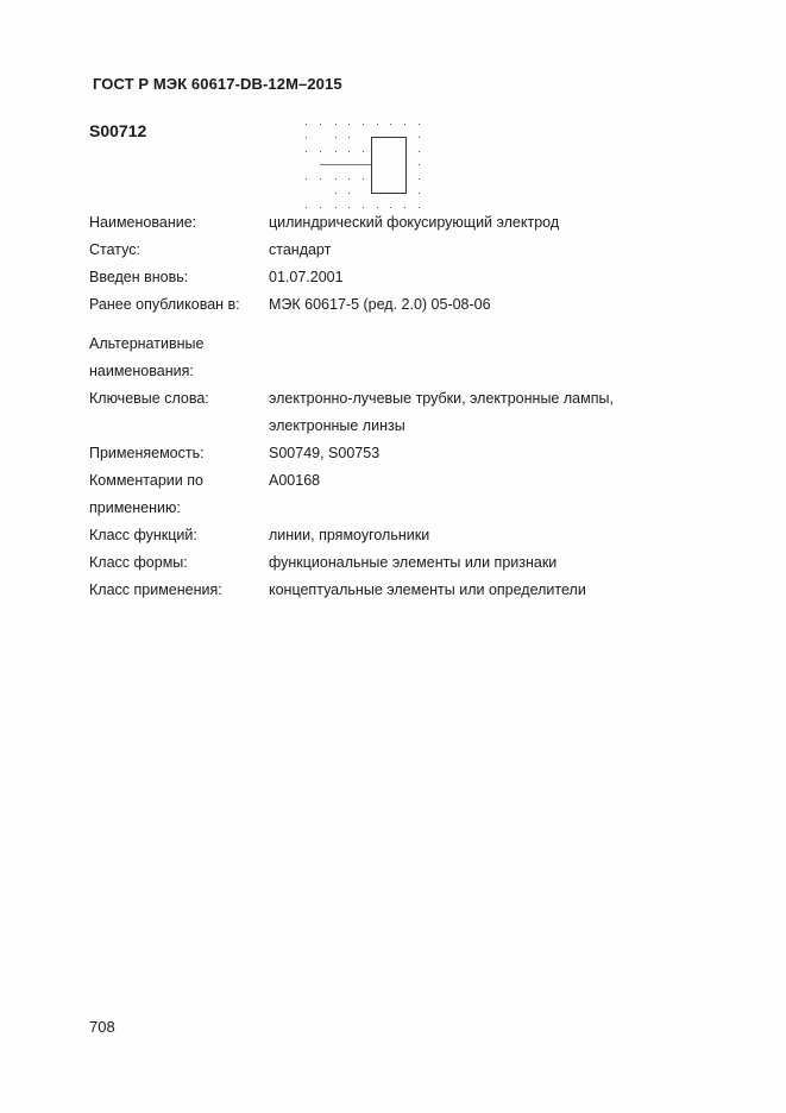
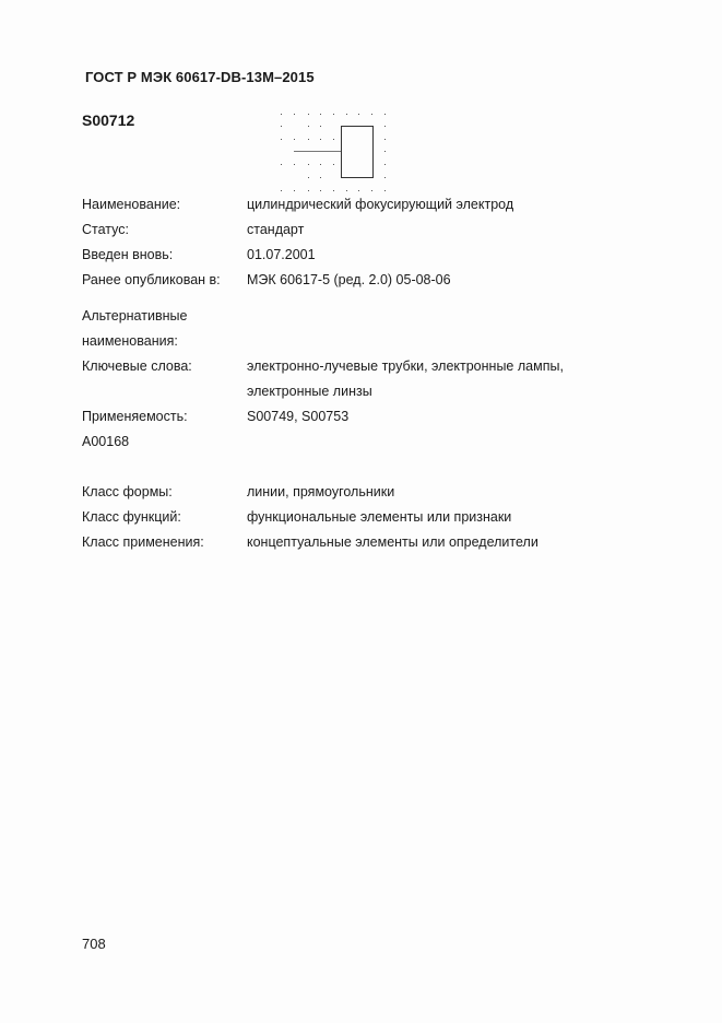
- ГОСТ Р МЭК 60617-DB-12M–2015
+ ГОСТ Р МЭК 60617-DB-13M–2015
  S00712
  Наименование:
  цилиндрический фокусирующий электрод
  Статус:
  стандарт
  Введен вновь:
  01.07.2001
  Ранее опубликован в:
  МЭК 60617-5 (ред. 2.0) 05-08-06
  Альтернативные
  наименования:
  Ключевые слова:
  электронно-лучевые трубки, электронные лампы,
  электронные линзы
  Применяемость:
  S00749, S00753
- Комментарии по
- применению:
  A00168
- Класс функций:
+ Класс формы:
  линии, прямоугольники
- Класс формы:
+ Класс функций:
  функциональные элементы или признаки
  Класс применения:
  концептуальные элементы или определители
  708
